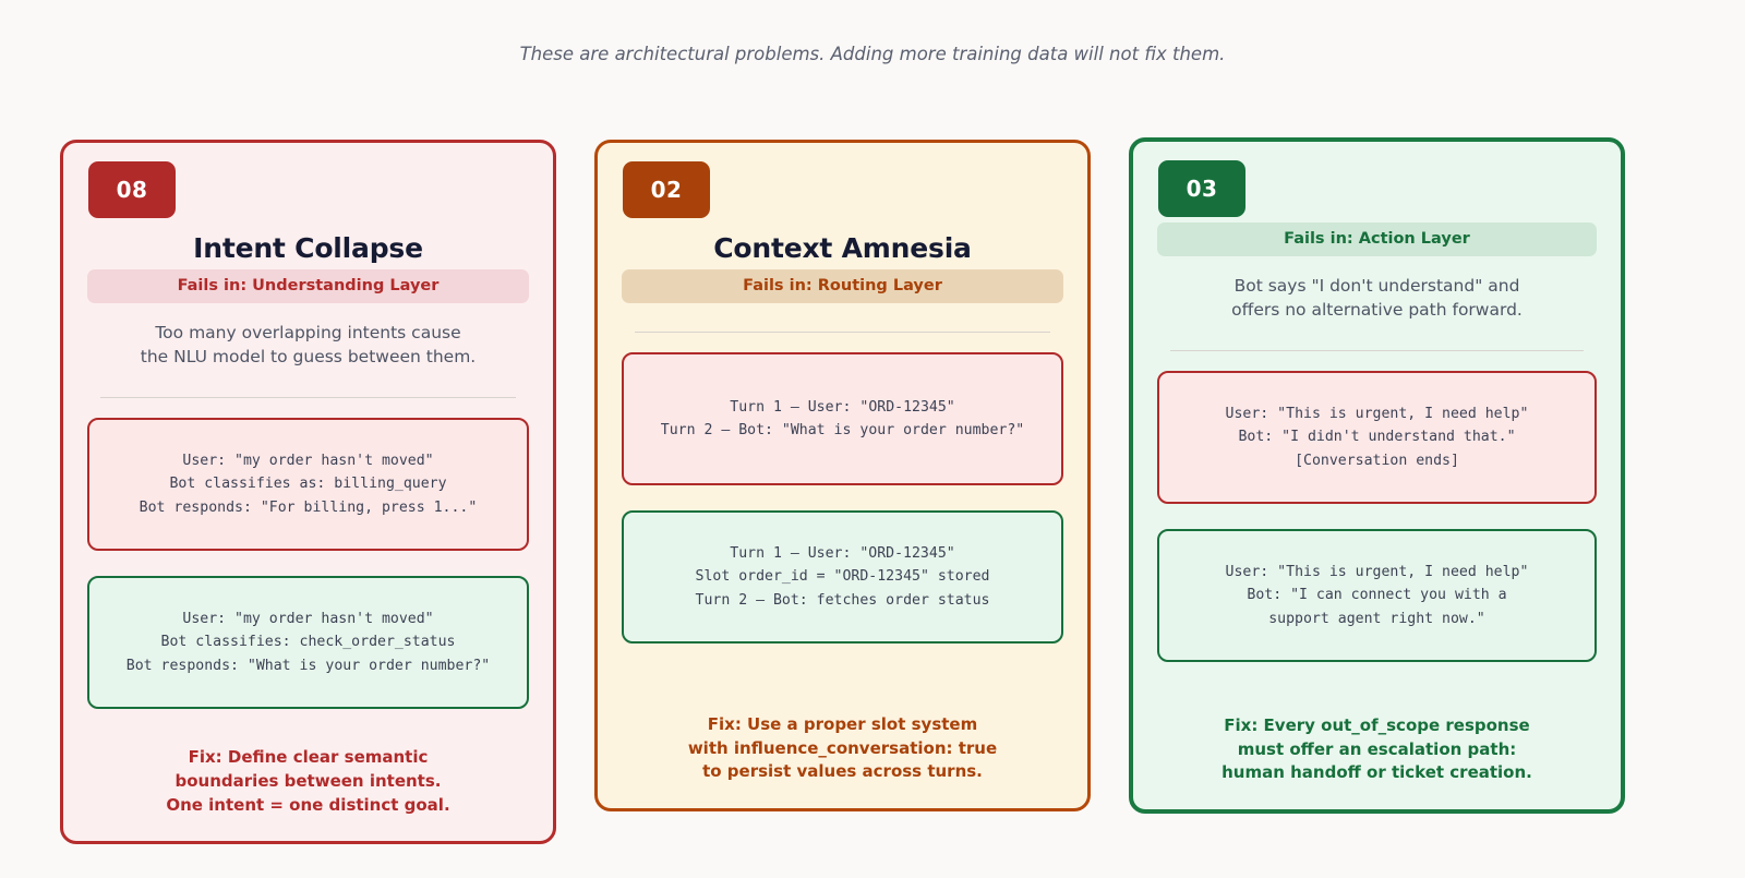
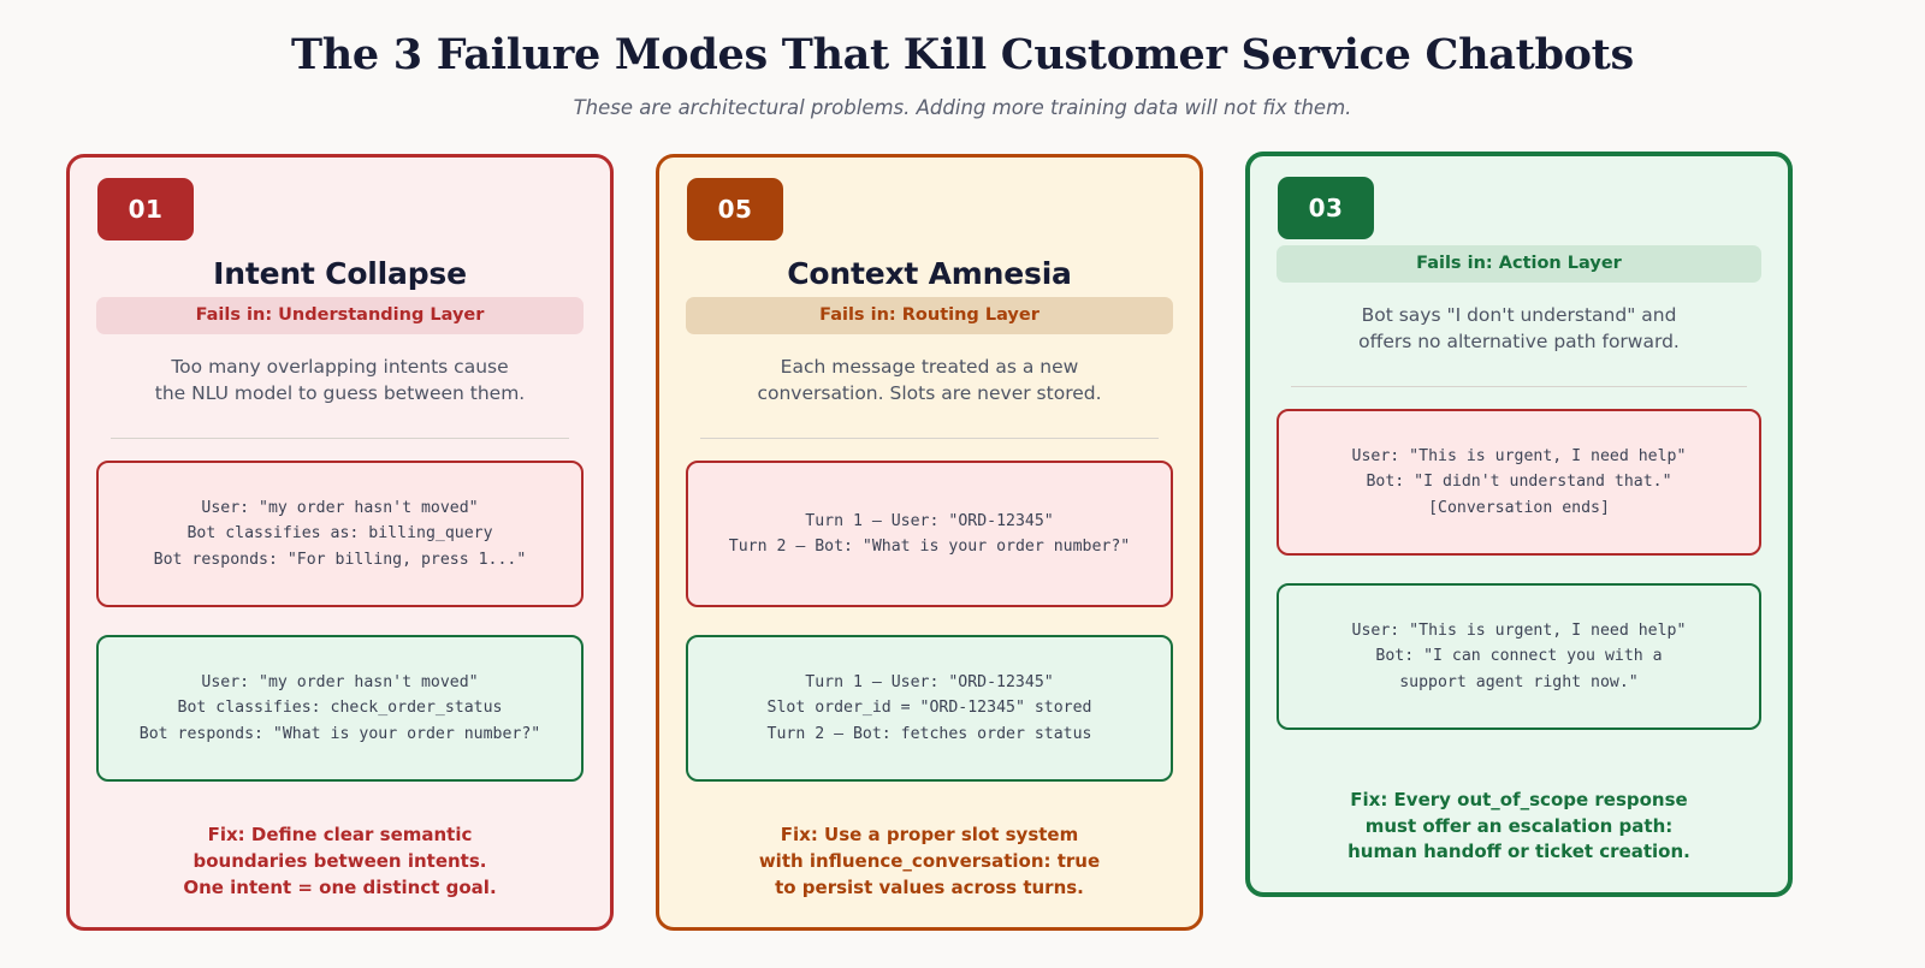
+ The 3 Failure Modes That Kill Customer Service Chatbots
  These are architectural problems. Adding more training data will not fix them.
- 08
+ 01
  Intent Collapse
  Fails in: Understanding Layer
  Too many overlapping intents cause
  the NLU model to guess between them.
  User: "my order hasn't moved"
  Bot classifies as: billing_query
  Bot responds: "For billing, press 1..."
  User: "my order hasn't moved"
  Bot classifies: check_order_status
  Bot responds: "What is your order number?"
  Fix: Define clear semantic
  boundaries between intents.
  One intent = one distinct goal.
- 02
+ 05
  Context Amnesia
  Fails in: Routing Layer
+ Each message treated as a new
+ conversation. Slots are never stored.
  Turn 1 — User: "ORD-12345"
  Turn 2 — Bot: "What is your order number?"
  Turn 1 — User: "ORD-12345"
  Slot order_id = "ORD-12345" stored
  Turn 2 — Bot: fetches order status
  Fix: Use a proper slot system
  with influence_conversation: true
  to persist values across turns.
  03
  Fails in: Action Layer
  Bot says "I don't understand" and
  offers no alternative path forward.
  User: "This is urgent, I need help"
  Bot: "I didn't understand that."
  [Conversation ends]
  User: "This is urgent, I need help"
  Bot: "I can connect you with a
  support agent right now."
  Fix: Every out_of_scope response
  must offer an escalation path:
  human handoff or ticket creation.
